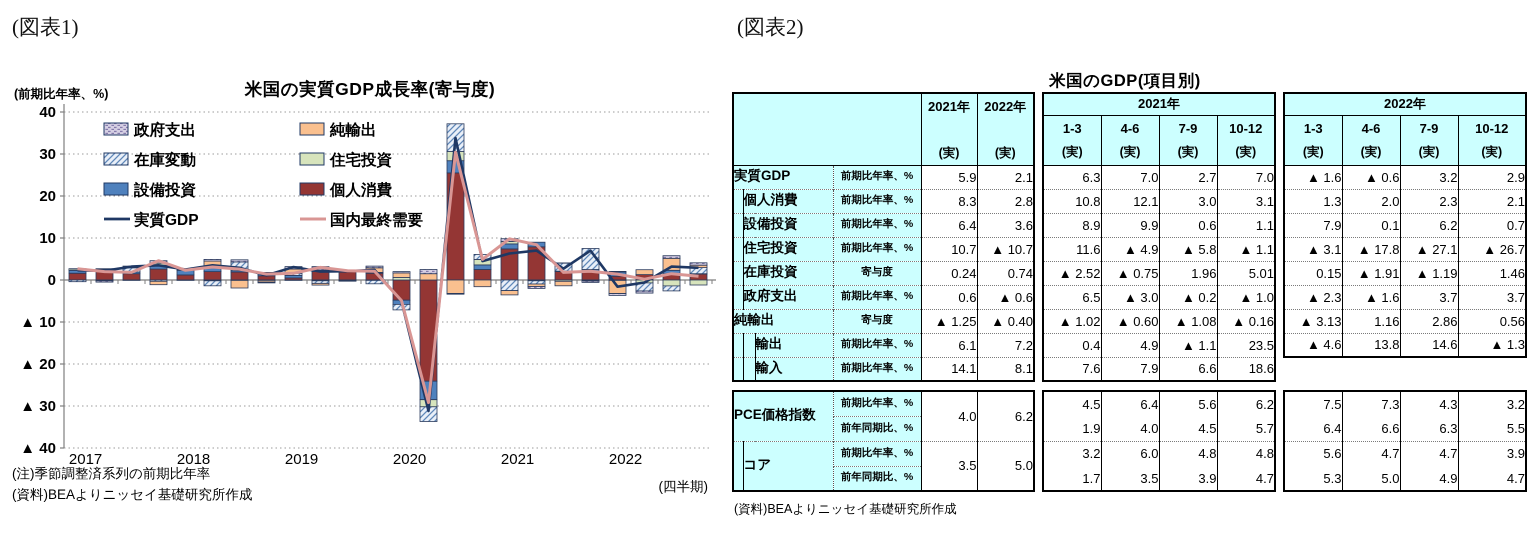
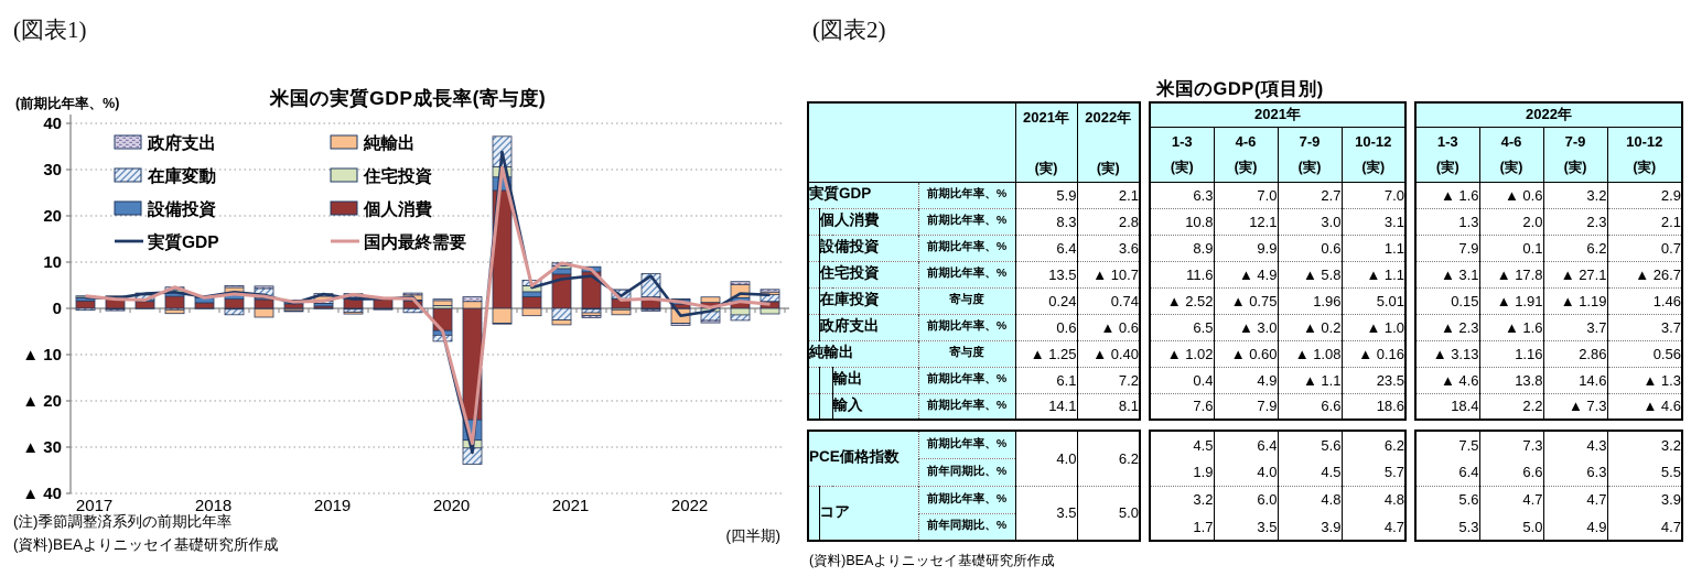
  (図表1)
  (前期比年率、%)
  米国の実質GDP成長率(寄与度)
  ▲ 40
  ▲ 30
  ▲ 20
  ▲ 10
  0
  10
  20
  30
  40
  2017
  2018
  2019
  2020
  2021
  2022
  政府支出
  純輸出
  在庫変動
  住宅投資
  設備投資
  個人消費
  実質GDP
  国内最終需要
  (注)季節調整済系列の前期比年率
  (資料)BEAよりニッセイ基礎研究所作成
  (四半期)
  (図表2)
  米国のGDP(項目別)
  (資料)BEAよりニッセイ基礎研究所作成
  	2021年(実)	2022年(実)
  実質GDP	前期比年率、%	5.9	2.1
  	個人消費	前期比年率、%	8.3	2.8
  	設備投資	前期比年率、%	6.4	3.6
- 	住宅投資	前期比年率、%	10.7	▲ 10.7
+ 	住宅投資	前期比年率、%	13.5	▲ 10.7
  	在庫投資	寄与度	0.24	0.74
  	政府支出	前期比年率、%	0.6	▲ 0.6
  純輸出	寄与度	▲ 1.25	▲ 0.40
  		輸出	前期比年率、%	6.1	7.2
  		輸入	前期比年率、%	14.1	8.1
  2021年
  1-3(実)	4-6(実)	7-9(実)	10-12(実)
  6.3	7.0	2.7	7.0
  10.8	12.1	3.0	3.1
  8.9	9.9	0.6	1.1
  11.6	▲ 4.9	▲ 5.8	▲ 1.1
  ▲ 2.52	▲ 0.75	1.96	5.01
  6.5	▲ 3.0	▲ 0.2	▲ 1.0
  ▲ 1.02	▲ 0.60	▲ 1.08	▲ 0.16
  0.4	4.9	▲ 1.1	23.5
  7.6	7.9	6.6	18.6
  2022年
  1-3(実)	4-6(実)	7-9(実)	10-12(実)
  ▲ 1.6	▲ 0.6	3.2	2.9
  1.3	2.0	2.3	2.1
  7.9	0.1	6.2	0.7
  ▲ 3.1	▲ 17.8	▲ 27.1	▲ 26.7
  0.15	▲ 1.91	▲ 1.19	1.46
  ▲ 2.3	▲ 1.6	3.7	3.7
  ▲ 3.13	1.16	2.86	0.56
  ▲ 4.6	13.8	14.6	▲ 1.3
+ 18.4	2.2	▲ 7.3	▲ 4.6
  PCE価格指数	前期比年率、%	4.0	6.2
  前年同期比、%
  	コア	前期比年率、%	3.5	5.0
  前年同期比、%
  4.5	6.4	5.6	6.2
  1.9	4.0	4.5	5.7
  3.2	6.0	4.8	4.8
  1.7	3.5	3.9	4.7
  7.5	7.3	4.3	3.2
  6.4	6.6	6.3	5.5
  5.6	4.7	4.7	3.9
  5.3	5.0	4.9	4.7
